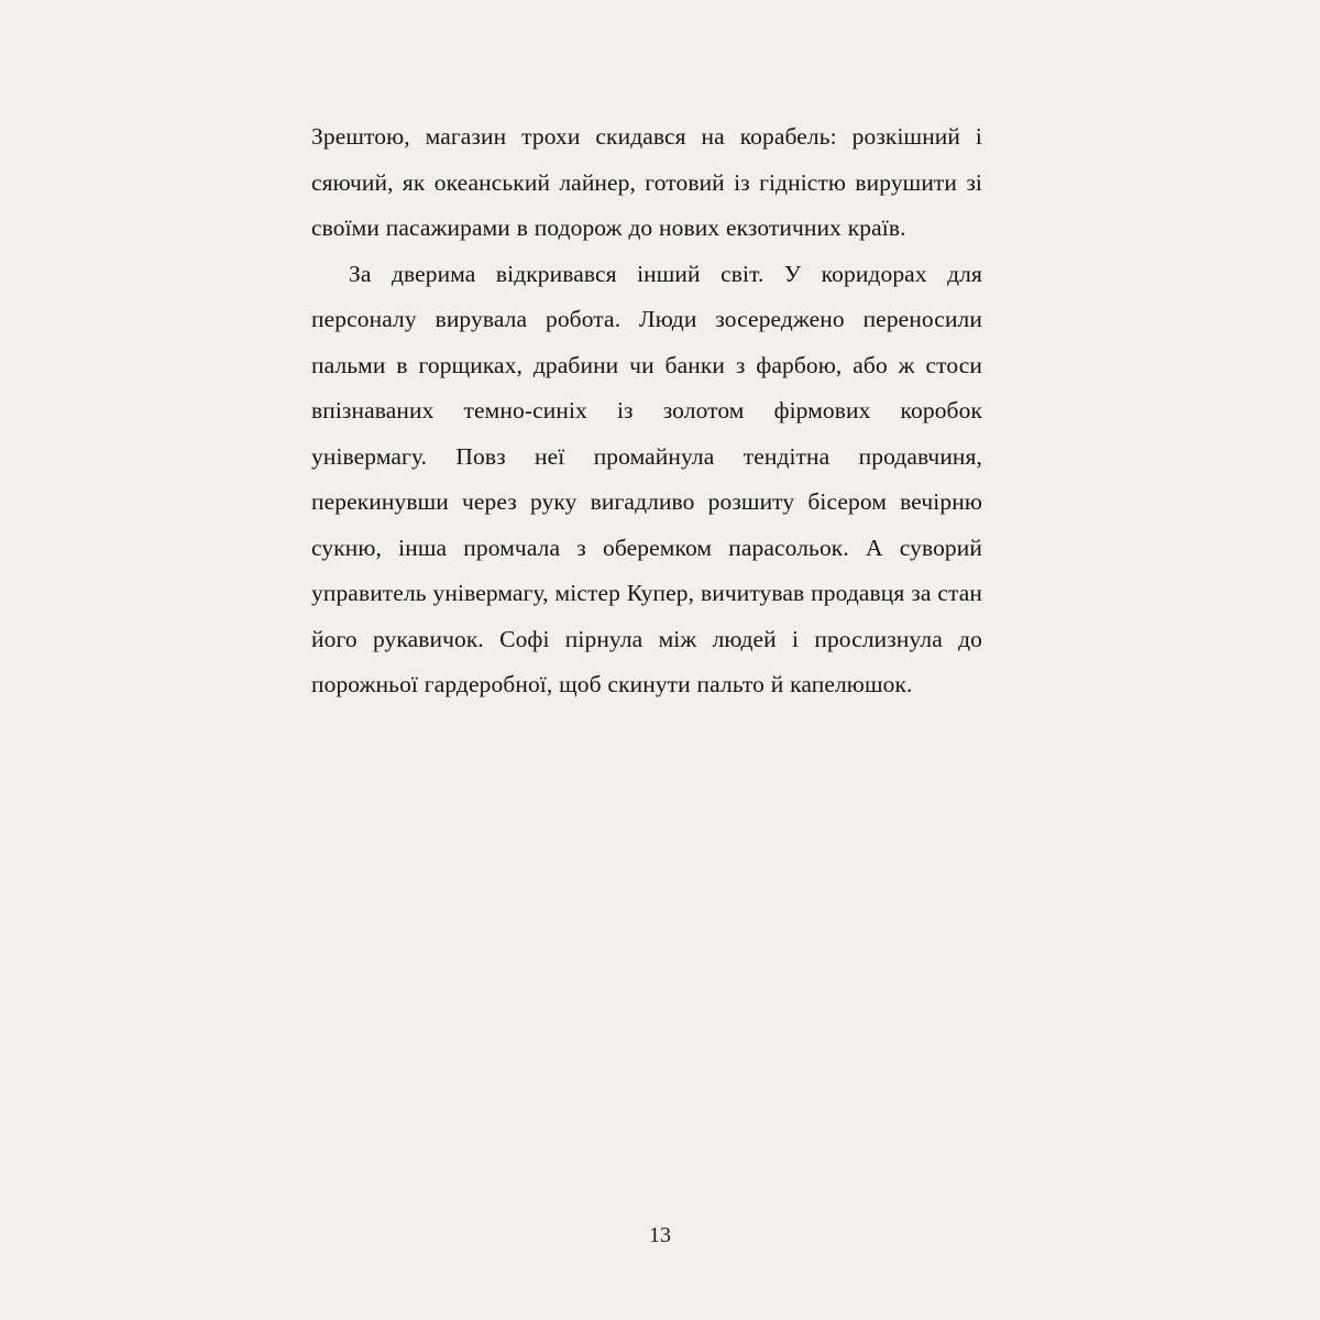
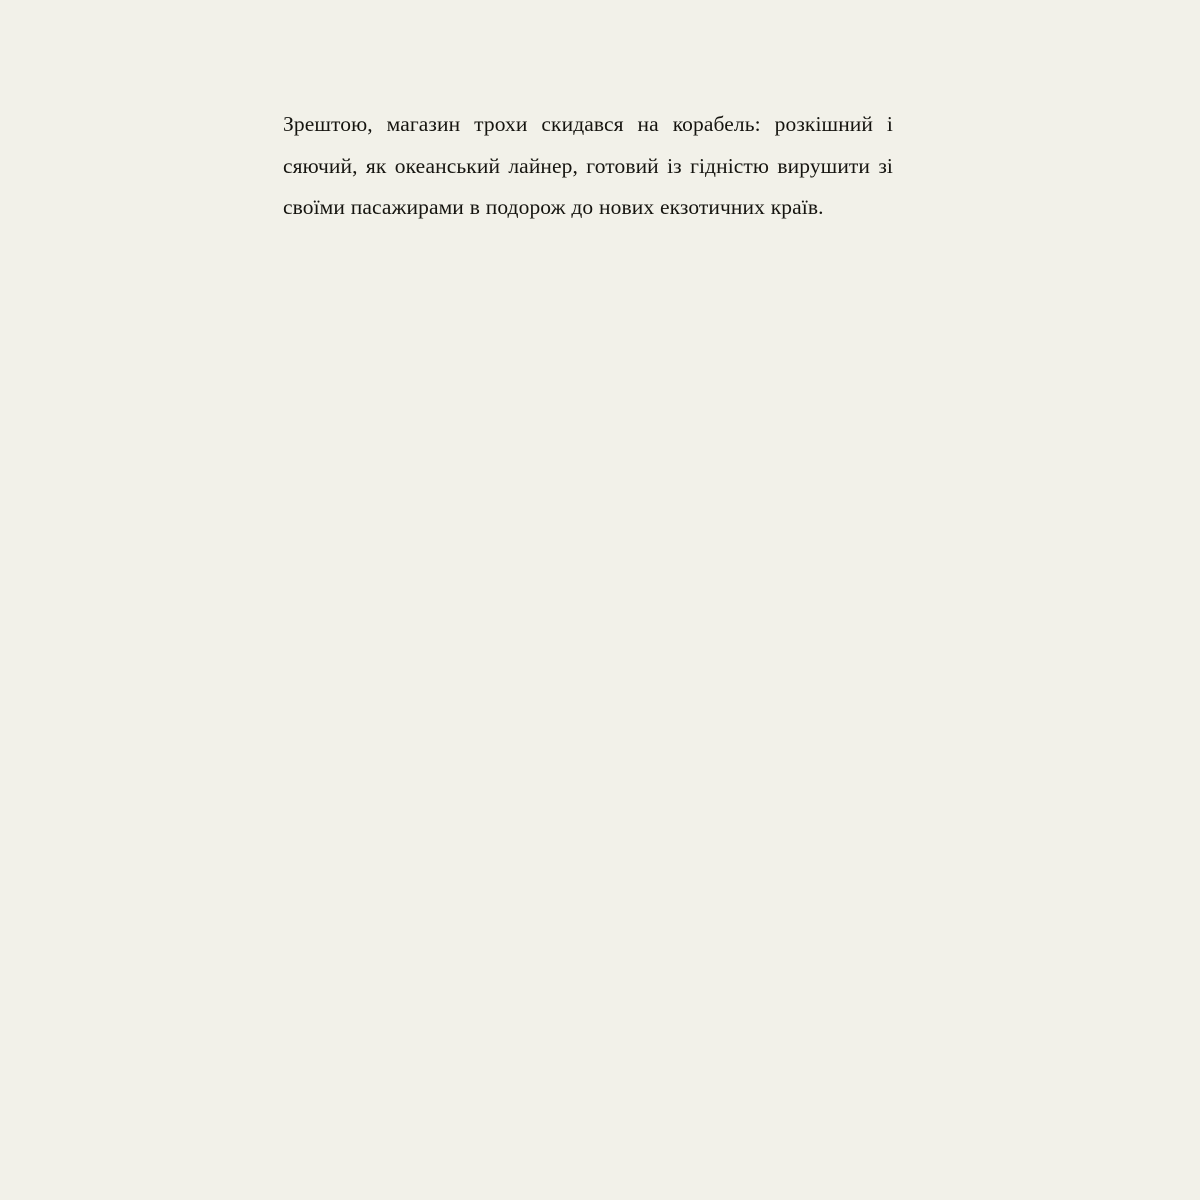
  Зрештою, магазин трохи скидався на корабель: розкішний і сяючий, як океанський лайнер, готовий із гідністю вирушити зі своїми пасажирами в подорож до нових екзотичних країв.
- За дверима відкривався інший світ. У коридорах для персоналу вирувала робота. Люди зосереджено переносили пальми в горщиках, драбини чи банки з фарбою, або ж стоси впізнаваних темно-синіх із золотом фірмових коробок універмагу. Повз неї промайнула тендітна продавчиня, перекинувши через руку вигадливо розшиту бісером вечірню сукню, інша промчала з оберемком парасольок. А суворий управитель універмагу, містер Купер, вичитував продавця за стан його рукавичок. Софі пірнула між людей і прослизнула до порожньої гардеробної, щоб скинути пальто й капелюшок.
- 13
